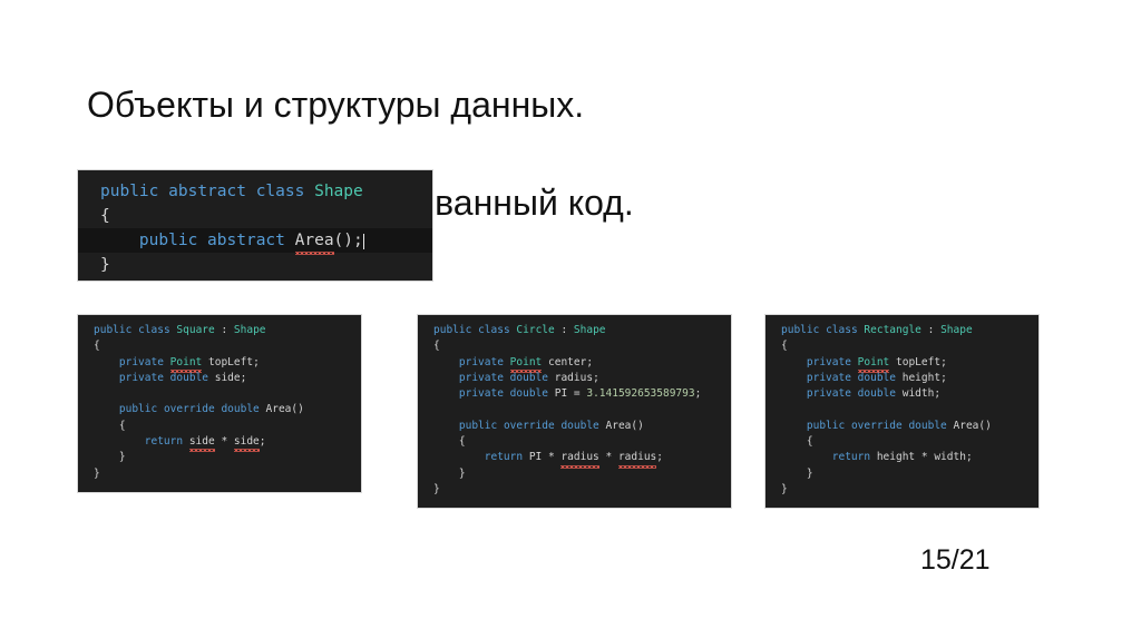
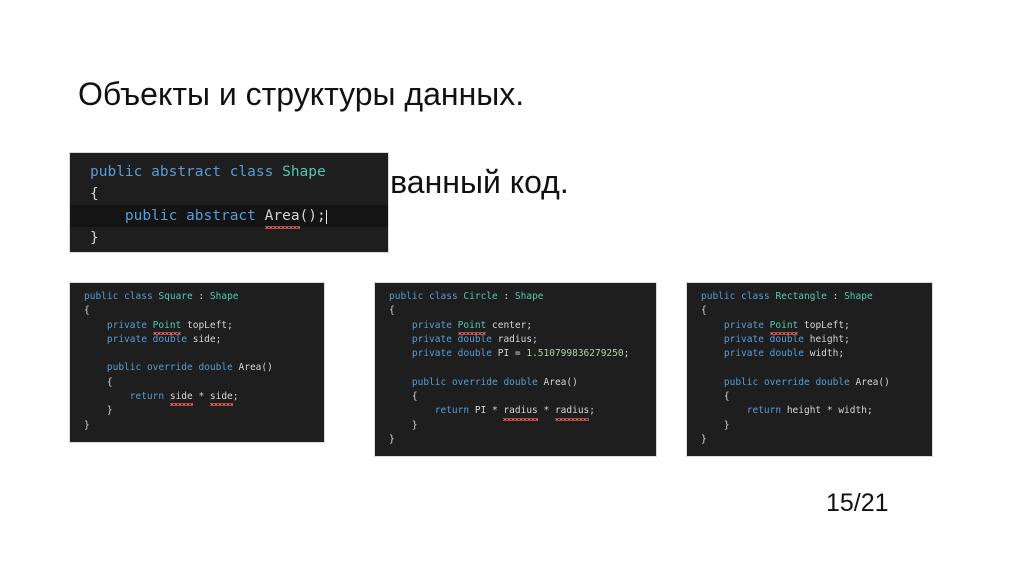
  Объекты и структуры данных.
  public abstract class Shape
  {
  public abstract Area();
  }
  public class Square : Shape
  {
  private Point topLeft;
  private double side;
  public override double Area()
  {
  return side * side;
  }
  }
  public class Circle : Shape
  {
  private Point center;
  private double radius;
- private double PI = 3.141592653589793;
+ private double PI = 1.510799836279250;
  public override double Area()
  {
  return PI * radius * radius;
  }
  }
  public class Rectangle : Shape
  {
  private Point topLeft;
  private double height;
  private double width;
  public override double Area()
  {
  return height * width;
  }
  }
  15/21
